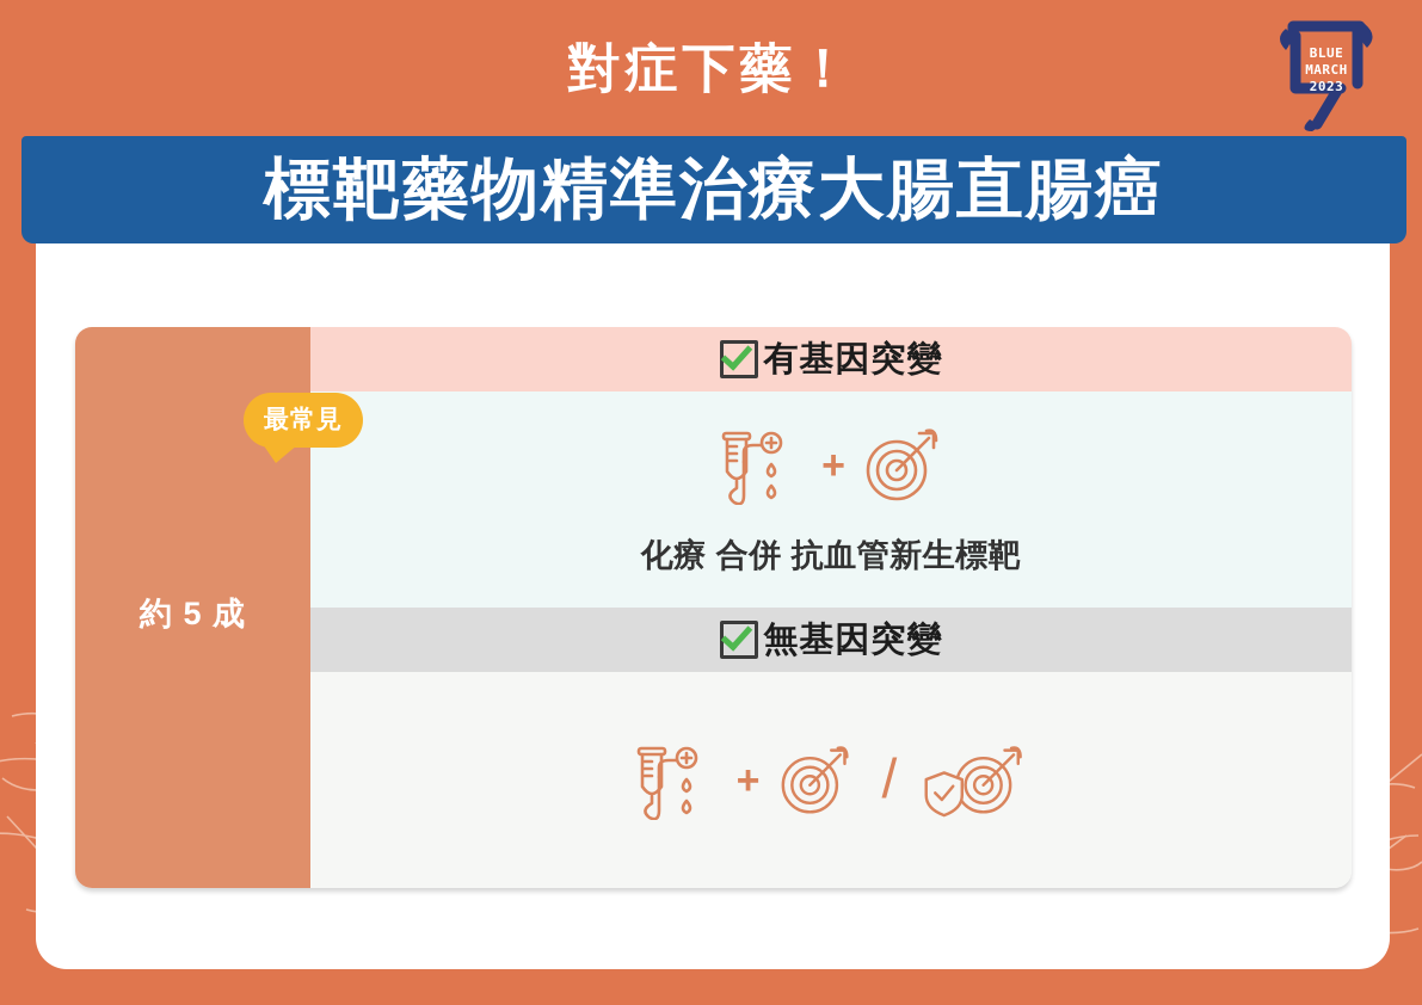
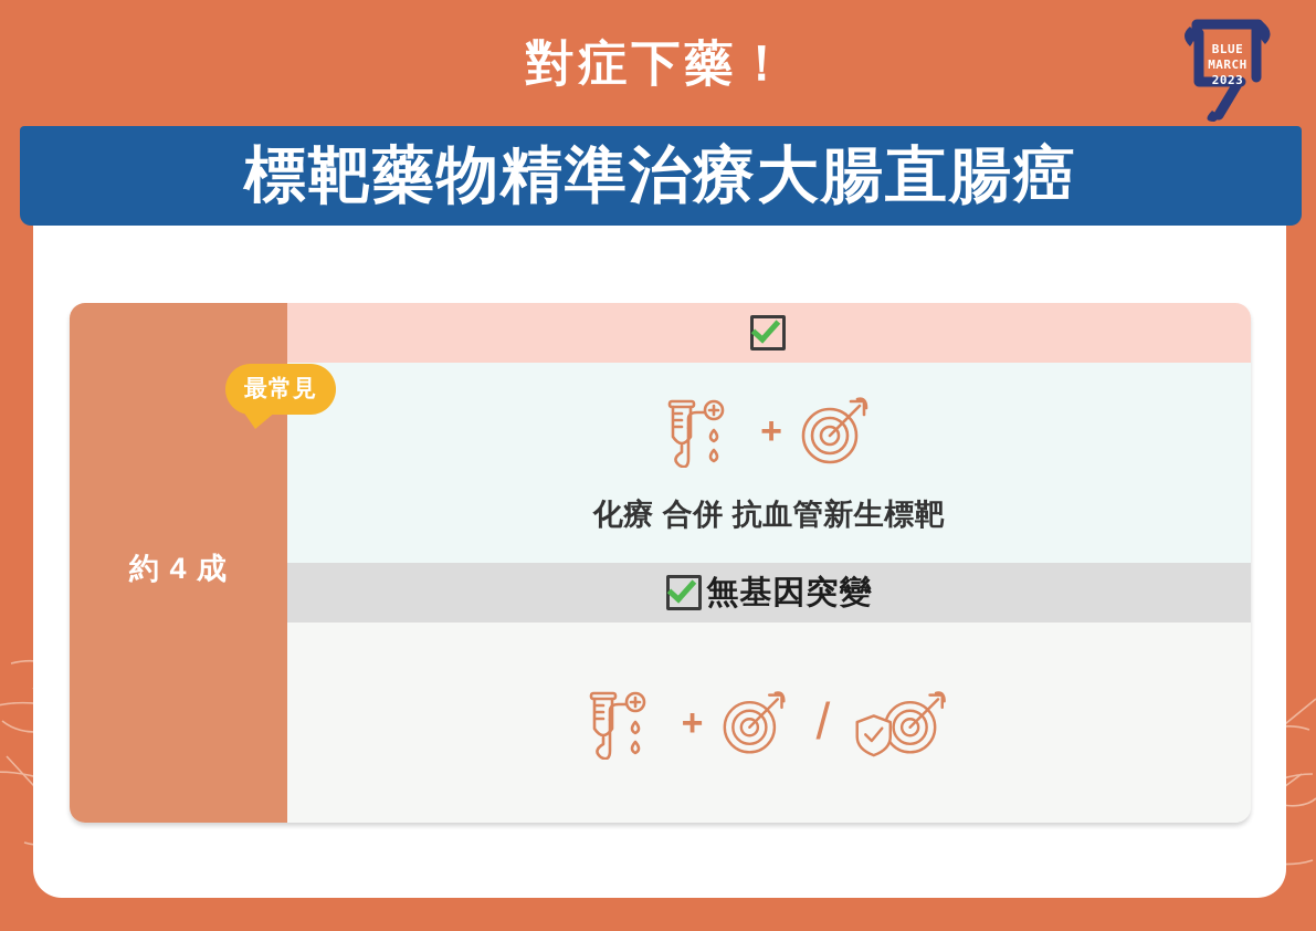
  對症下藥！
  BLUE
  MARCH
  2023
  標靶藥物精準治療大腸直腸癌
- 約 5 成
+ 約 4 成
- 有基因突變
  +
  化療 合併 抗血管新生標靶
  無基因突變
  +
  /
  最常見
